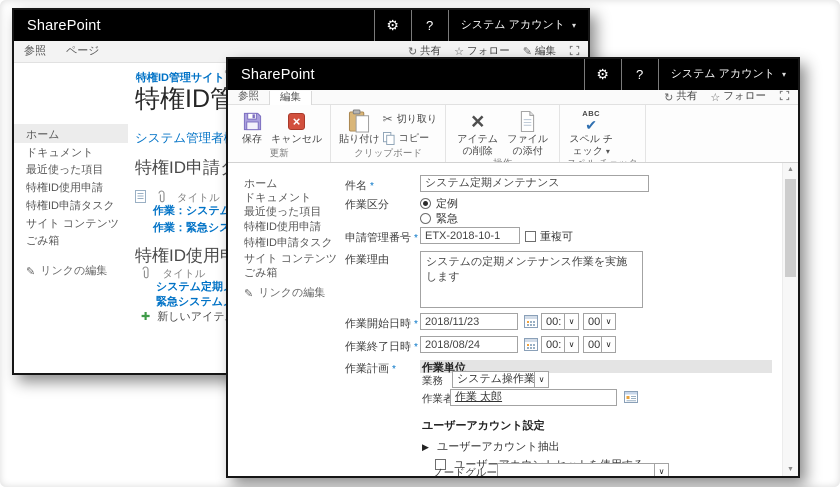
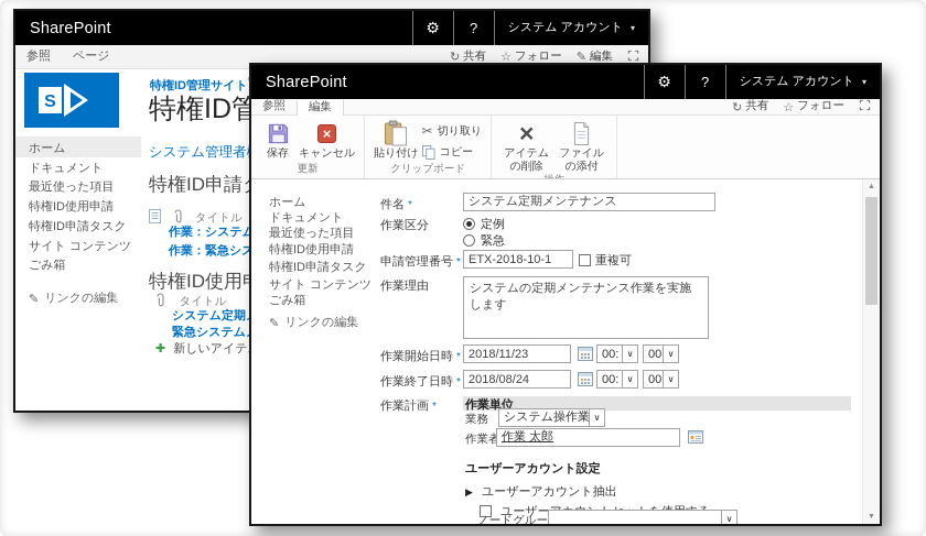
  SharePoint
  ⚙
  ?
  システム アカウント
  ▾
  参照
  ページ
  ↻
  共有
  ☆
  フォロー
  ✎
  編集
+ S
  特権ID管理サイト
  特権ID管
  ホーム
  ドキュメント
  最近使った項目
  特権ID使用申請
  特権ID申請タスク
  サイト コンテンツ
  ごみ箱
  ✎
  リンクの編集
  システム管理者
  タイトル
  作業：システ
  作業：緊急シス
  特権ID使用
  タイトル
  SharePoint
  ⚙
  ?
  システム アカウント
  ▾
  参照
  編集
  ↻
  共有
  ☆
  フォロー
  保存
  ×
  キャンセル
  更新
  貼り付け
  ✂
  切り取り
  コピー
  クリップボード
  ×
  アイテムの削除
  ファイルの添付
- ABC
- ✔
- スペル チェック ▾
  ホーム
  ドキュメント
  最近使った項目
  特権ID使用申請
  特権ID申請タスク
  サイト コンテンツ
  ごみ箱
  ✎
  リンクの編集
  件名 *
  システム定期メンテナンス
  作業区分
  定例
  緊急
  申請管理番号 *
  ETX-2018-10-1
  重複可
  作業理由
  システムの定期メンテナンス作業を実施します
  作業開始日時 *
  2018/11/23
  00:
  ∨
  00
  ∨
  作業終了日時 *
  2018/08/24
  00:
  ∨
  00
  ∨
  作業計画 *
  作業単位
  業務
  システム操作業
  ∨
  作業者
  作業 太郎
  ユーザーアカウント設定
  ▶ ユーザーアカウント抽出
  ノードグルー
  ∨
